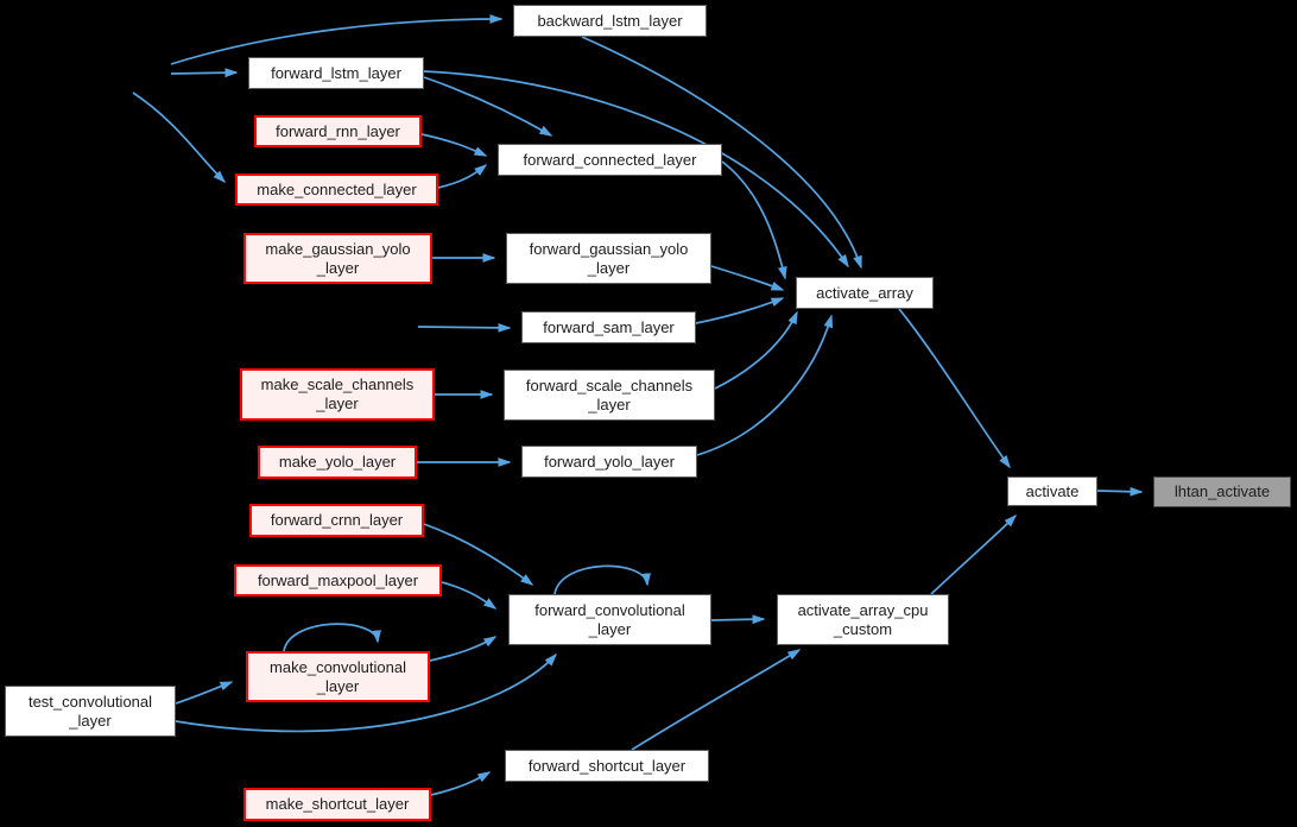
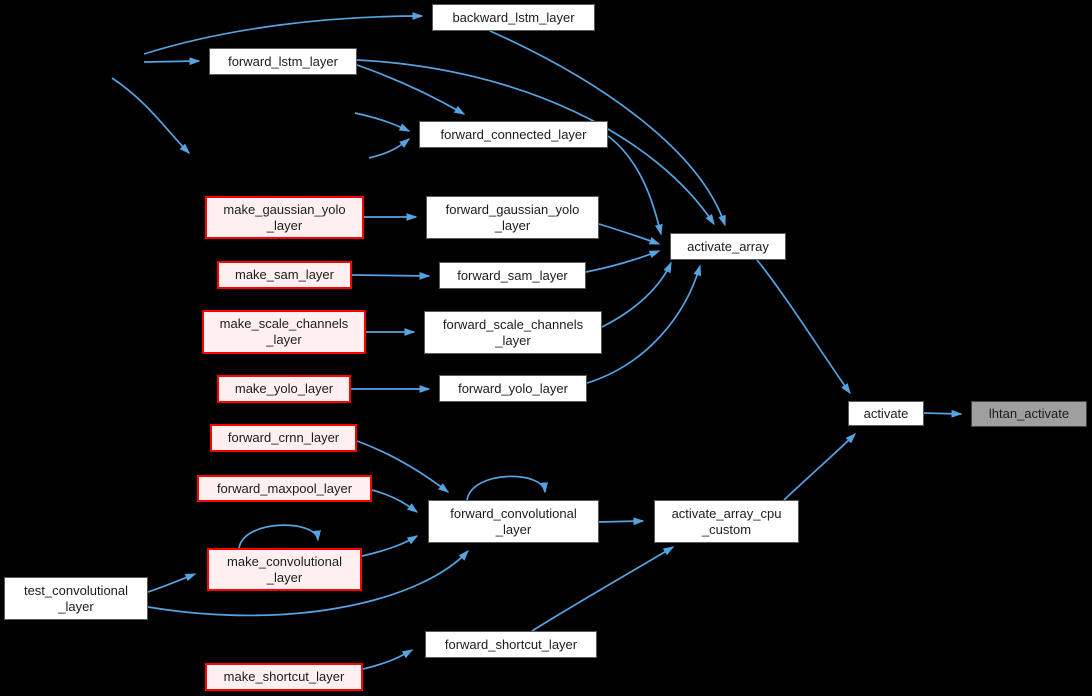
  backward_lstm_layer
  forward_lstm_layer
- forward_rnn_layer
- make_connected_layer
  forward_connected_layer
  make_gaussian_yolo
  _layer
  forward_gaussian_yolo
  _layer
+ make_sam_layer
  forward_sam_layer
  make_scale_channels
  _layer
  forward_scale_channels
  _layer
  make_yolo_layer
  forward_yolo_layer
  activate_array
  forward_crnn_layer
  forward_maxpool_layer
  forward_convolutional
  _layer
  make_convolutional
  _layer
  test_convolutional
  _layer
  activate_array_cpu
  _custom
  forward_shortcut_layer
  make_shortcut_layer
  activate
  lhtan_activate
